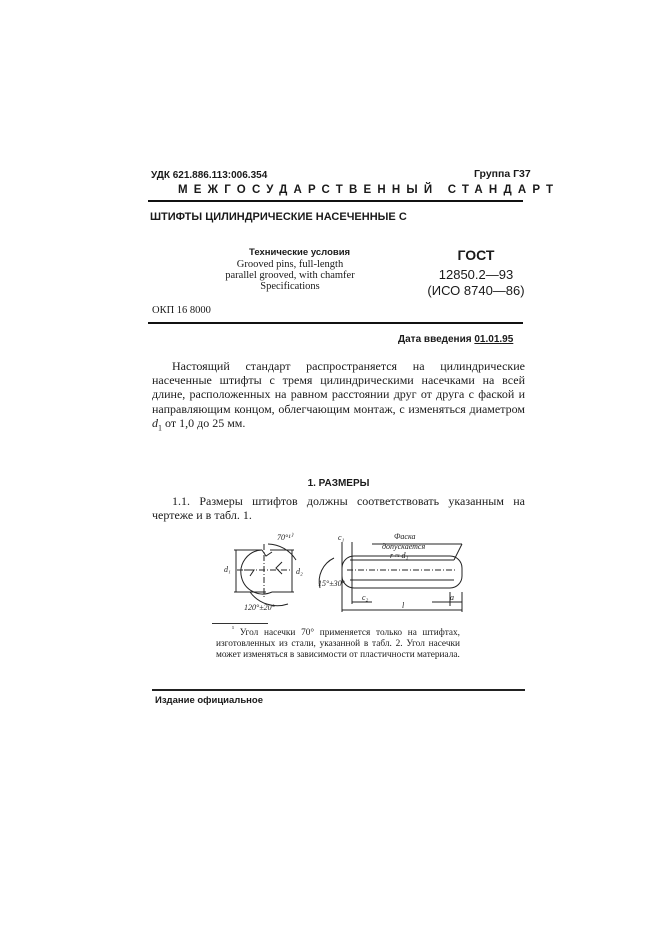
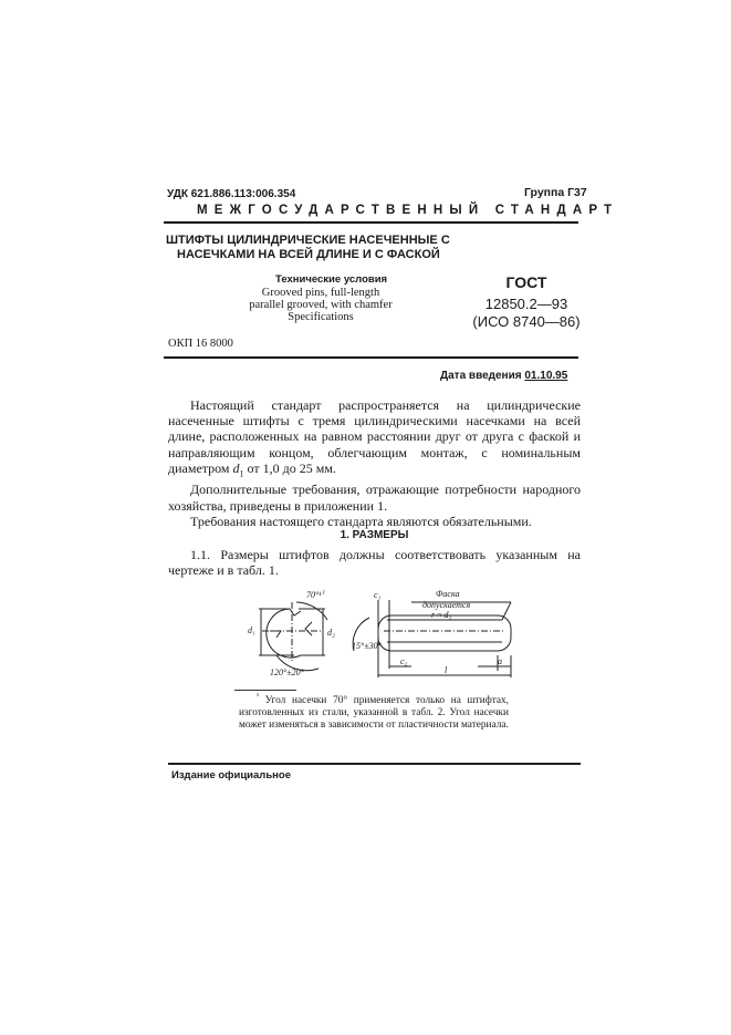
  УДК 621.886.113:006.354
  Группа Г37
  МЕЖГОСУДАРСТВЕННЫЙ СТАНДАРТ
  ШТИФТЫ ЦИЛИНДРИЧЕСКИЕ НАСЕЧЕННЫЕ С
+ НАСЕЧКАМИ НА ВСЕЙ ДЛИНЕ И С ФАСКОЙ
  Технические условия
  Grooved pins, full-length
  parallel grooved, with chamfer
  Specifications
  ГОСТ
  12850.2—93
  (ИСО 8740—86)
  ОКП 16 8000
- Дата введения 01.01.95
+ Дата введения 01.10.95
- Настоящий стандарт распространяется на цилиндрические насеченные штифты с тремя цилиндрическими насечками на всей длине, расположенных на равном расстоянии друг от друга с фаской и направляющим концом, облегчающим монтаж, с изменяться диаметром d1 от 1,0 до 25 мм.
+ Настоящий стандарт распространяется на цилиндрические насеченные штифты с тремя цилиндрическими насечками на всей длине, расположенных на равном расстоянии друг от друга с фаской и направляющим концом, облегчающим монтаж, с номинальным диаметром d1 от 1,0 до 25 мм.
+ Дополнительные требования, отражающие потребности народного хозяйства, приведены в приложении 1.
+ Требования настоящего стандарта являются обязательными.
  1. РАЗМЕРЫ
  1.1. Размеры штифтов должны соответствовать указанным на чертеже и в табл. 1.
  70°¹⁾
  120°±20°
  d₁
  d₂
  Фаска
  допускается
  r ≈ d₁
  c₁
  c₂
  15°±30°
  a
  l
  ¹ Угол насечки 70° применяется только на штифтах, изготовленных из стали, указанной в табл. 2. Угол насечки может изменяться в зависимости от пластичности материала.
  Издание официальное
